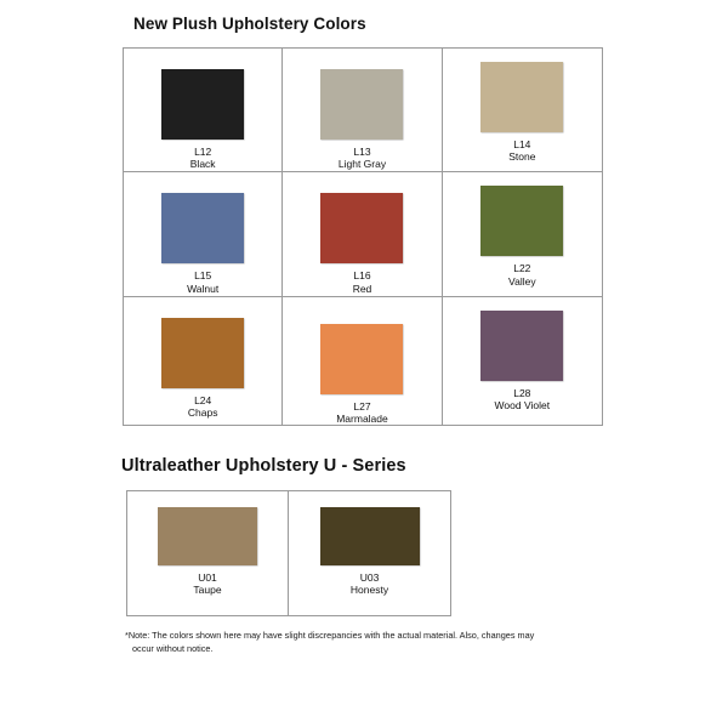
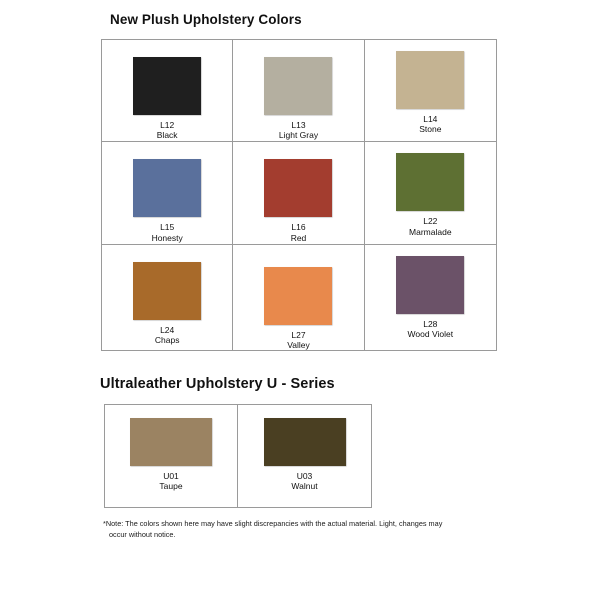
  New Plush Upholstery Colors
  L12
  Black
  L13
  Light Gray
  L14
  Stone
  L15
- Walnut
+ Honesty
  L16
  Red
  L22
- Valley
+ Marmalade
  L24
  Chaps
  L27
- Marmalade
+ Valley
  L28
  Wood Violet
  Ultraleather Upholstery U - Series
  U01
  Taupe
  U03
- Honesty
+ Walnut
- *Note: The colors shown here may have slight discrepancies with the actual material. Also, changes may
+ *Note: The colors shown here may have slight discrepancies with the actual material. Light, changes may
  occur without notice.
